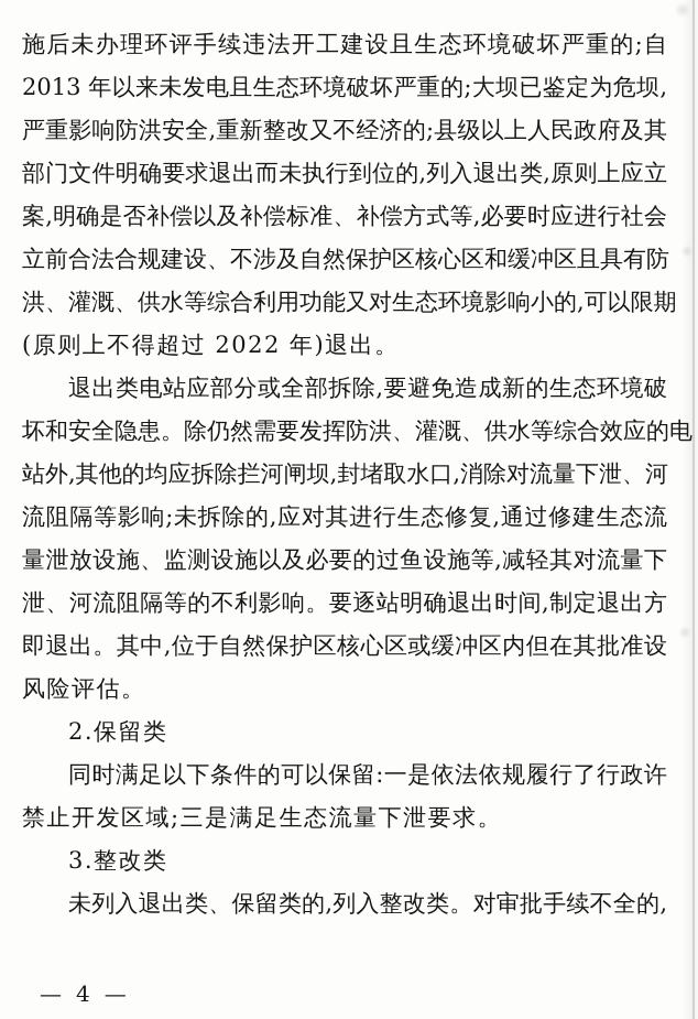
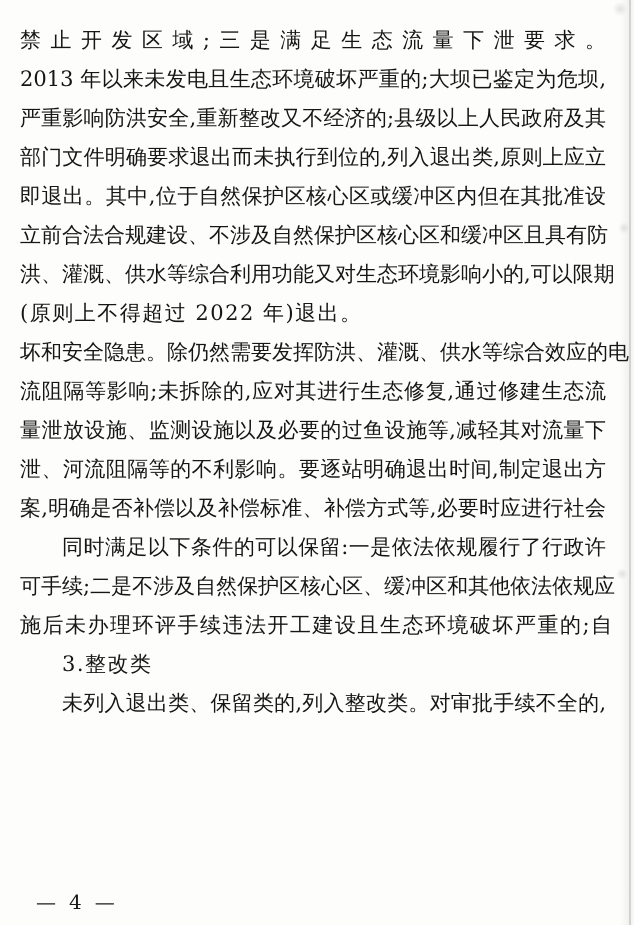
- 施后未办理环评手续违法开工建设且生态环境破坏严重的;自
+ 禁止开发区域;三是满足生态流量下泄要求。
  2013 年以来未发电且生态环境破坏严重的;大坝已鉴定为危坝,
  严重影响防洪安全,重新整改又不经济的;县级以上人民政府及其
  部门文件明确要求退出而未执行到位的,列入退出类,原则上应立
- 案,明确是否补偿以及补偿标准、补偿方式等,必要时应进行社会
+ 即退出。其中,位于自然保护区核心区或缓冲区内但在其批准设
  立前合法合规建设、不涉及自然保护区核心区和缓冲区且具有防
  洪、灌溉、供水等综合利用功能又对生态环境影响小的,可以限期
  (原则上不得超过 2022 年)退出。
- 退出类电站应部分或全部拆除,要避免造成新的生态环境破
  坏和安全隐患。除仍然需要发挥防洪、灌溉、供水等综合效应的电
- 站外,其他的均应拆除拦河闸坝,封堵取水口,消除对流量下泄、河
  流阻隔等影响;未拆除的,应对其进行生态修复,通过修建生态流
  量泄放设施、监测设施以及必要的过鱼设施等,减轻其对流量下
  泄、河流阻隔等的不利影响。要逐站明确退出时间,制定退出方
- 即退出。其中,位于自然保护区核心区或缓冲区内但在其批准设
+ 案,明确是否补偿以及补偿标准、补偿方式等,必要时应进行社会
- 风险评估。
- 2.保留类
  同时满足以下条件的可以保留:一是依法依规履行了行政许
+ 可手续;二是不涉及自然保护区核心区、缓冲区和其他依法依规应
- 禁止开发区域;三是满足生态流量下泄要求。
+ 施后未办理环评手续违法开工建设且生态环境破坏严重的;自
  3.整改类
  未列入退出类、保留类的,列入整改类。对审批手续不全的,
  — 4 —
